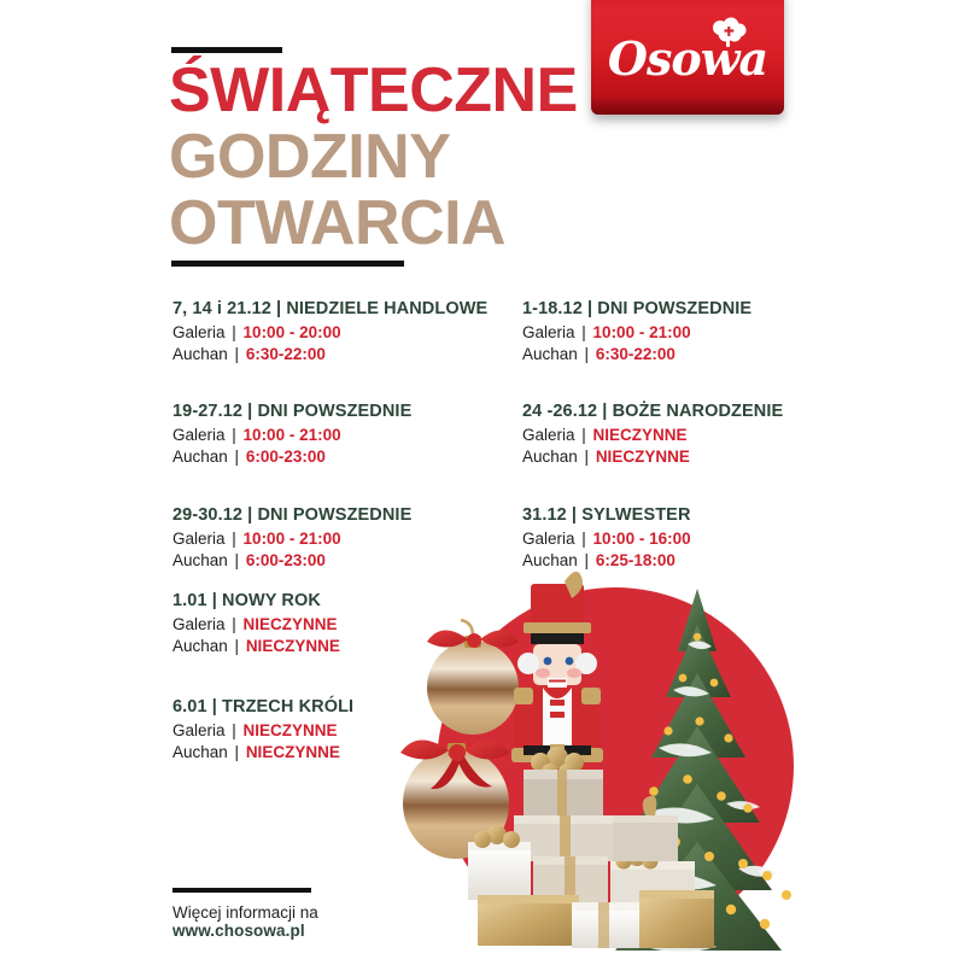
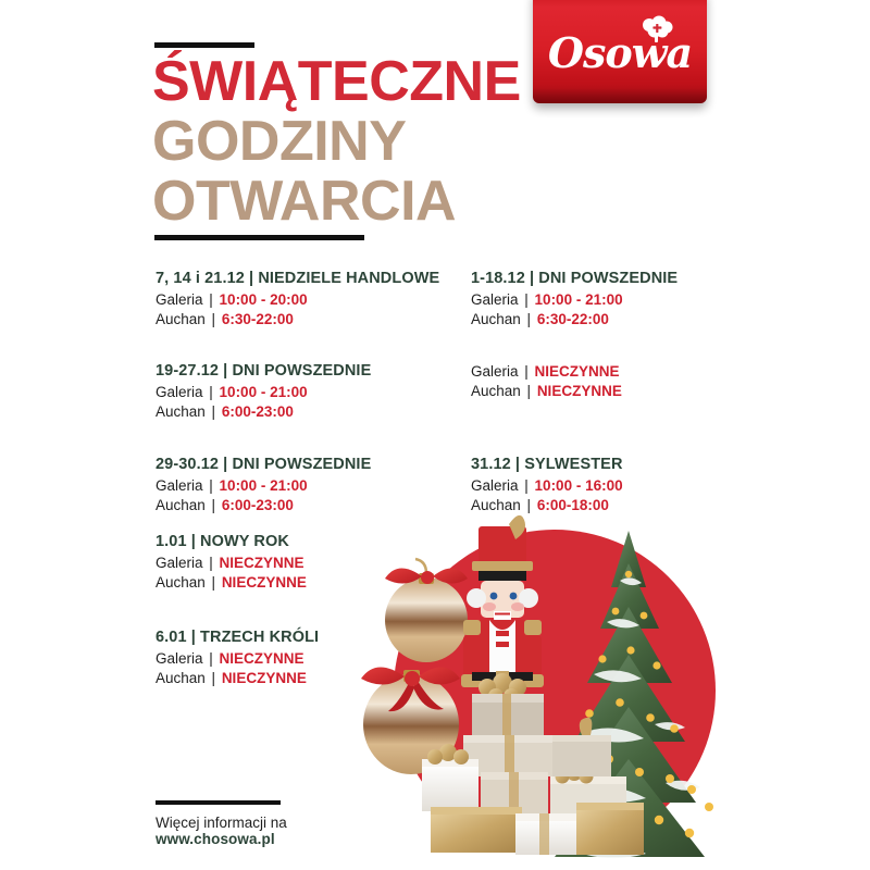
  Osowa
  ŚWIĄTECZNE
  GODZINY
  OTWARCIA
  7, 14 i 21.12 | NIEDZIELE HANDLOWE
  Galeria | 10:00 - 20:00
  Auchan | 6:30-22:00
  19-27.12 | DNI POWSZEDNIE
  Galeria | 10:00 - 21:00
  Auchan | 6:00-23:00
  29-30.12 | DNI POWSZEDNIE
  Galeria | 10:00 - 21:00
  Auchan | 6:00-23:00
  1.01 | NOWY ROK
  Galeria | NIECZYNNE
  Auchan | NIECZYNNE
  6.01 | TRZECH KRÓLI
  Galeria | NIECZYNNE
  Auchan | NIECZYNNE
  1-18.12 | DNI POWSZEDNIE
  Galeria | 10:00 - 21:00
  Auchan | 6:30-22:00
- 24 -26.12 | BOŻE NARODZENIE
  Galeria | NIECZYNNE
  Auchan | NIECZYNNE
  31.12 | SYLWESTER
  Galeria | 10:00 - 16:00
- Auchan | 6:25-18:00
+ Auchan | 6:00-18:00
  Więcej informacji na
  www.chosowa.pl
